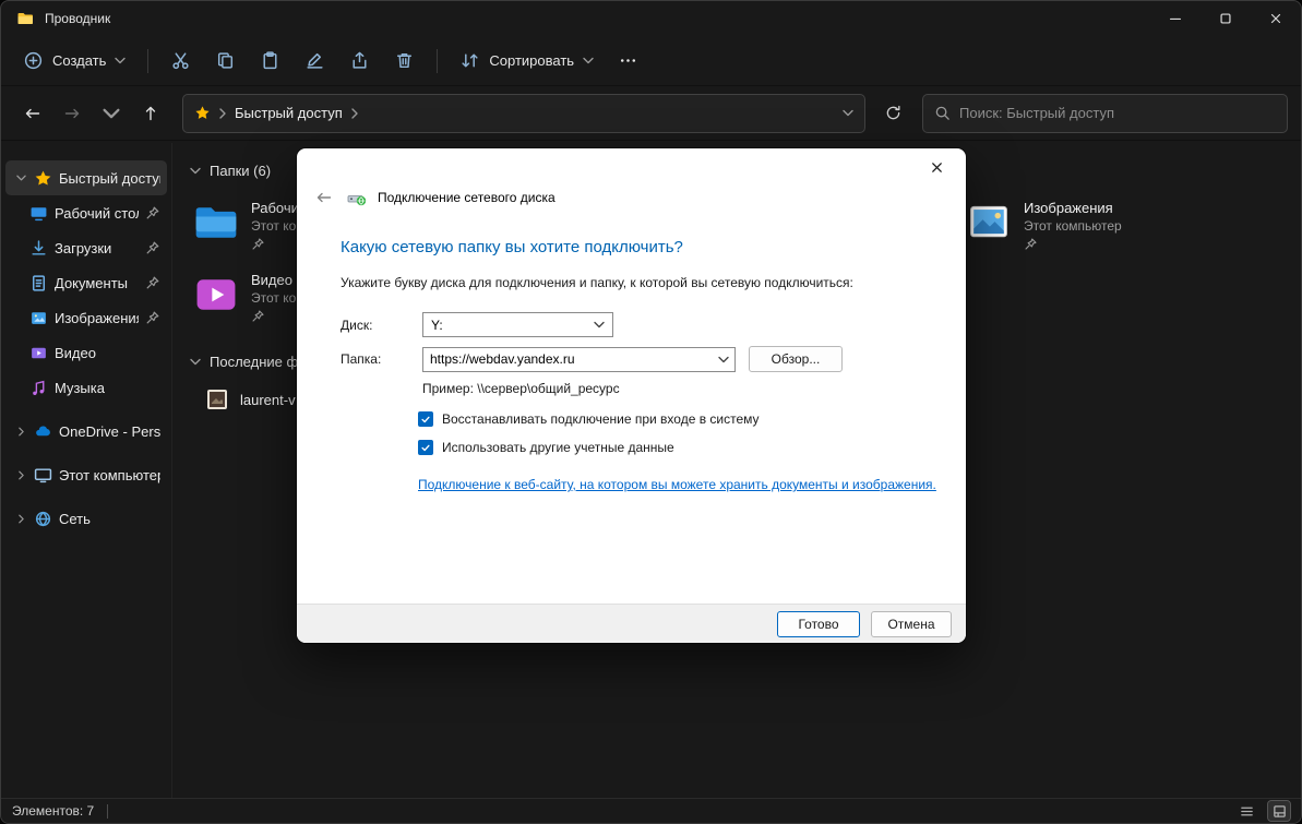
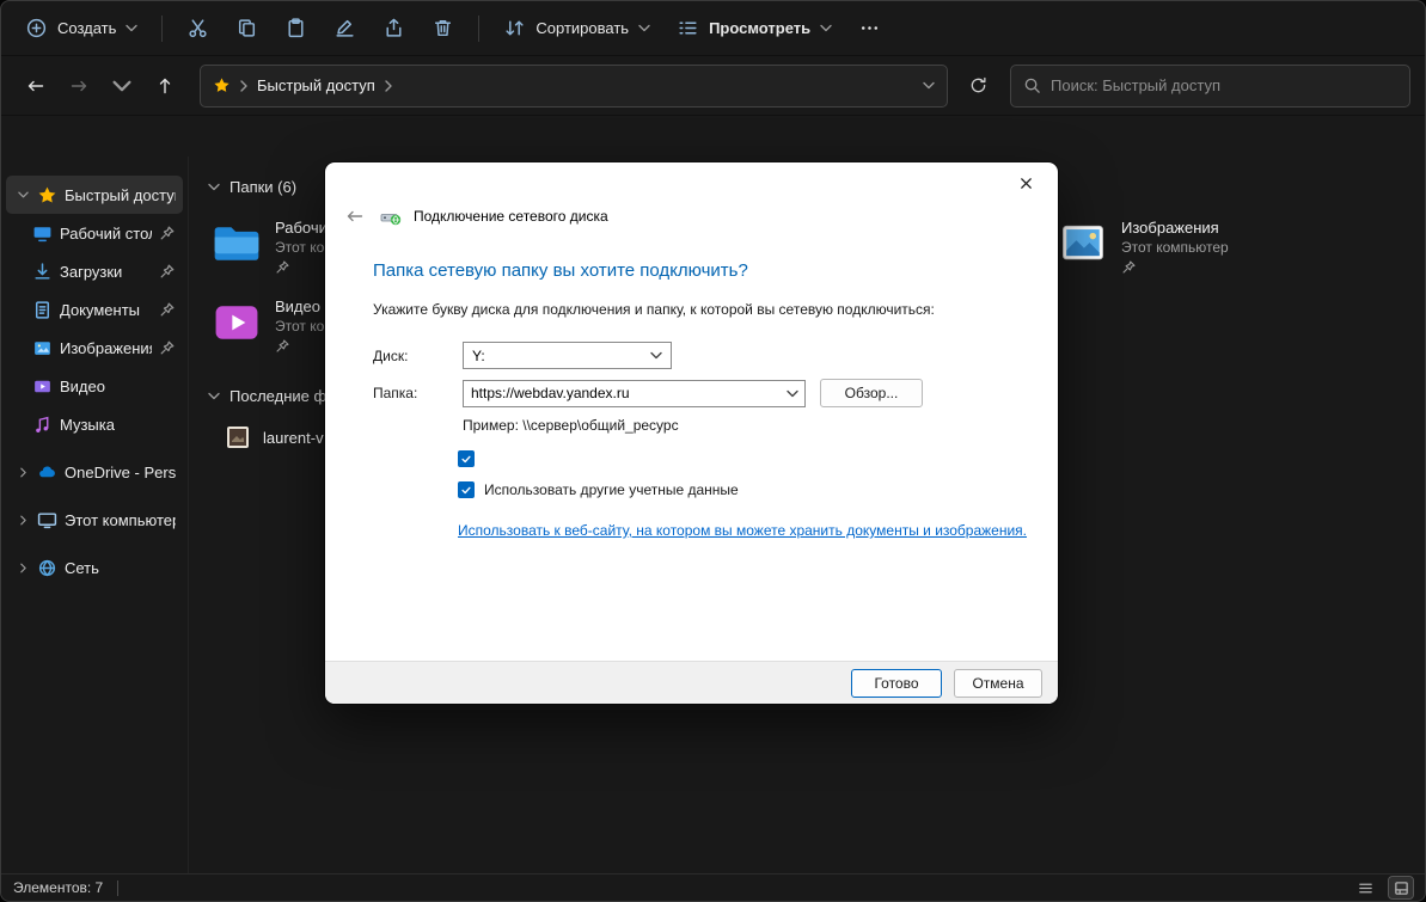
- Проводник
  Создать
  Сортировать
+ Просмотреть
  Быстрый доступ
  Поиск: Быстрый доступ
  Быстрый досту
  Рабочий сто
  Загрузки
  Документы
  Изображени
  Видео
  Музыка
  OneDrive - Pers
  Этот компьюте
  Сеть
  Папки (6)
  Изображения
  Этот компьютер
  Видео
  Последние ф
  laurent-v
  Элементов: 7
  Подключение сетевого диска
- Какую сетевую папку вы хотите подключить?
+ Папка сетевую папку вы хотите подключить?
  Укажите букву диска для подключения и папку, к которой вы сетевую подключиться:
  Диск:
  Y:
  Папка:
  https://webdav.yandex.ru
  Обзор...
  Пример: \\сервер\общий_ресурс
- Восстанавливать подключение при входе в систему
  Использовать другие учетные данные
- Подключение к веб-сайту, на котором вы можете хранить документы и изображения.
+ Использовать к веб-сайту, на котором вы можете хранить документы и изображения.
  Готово
  Отмена
